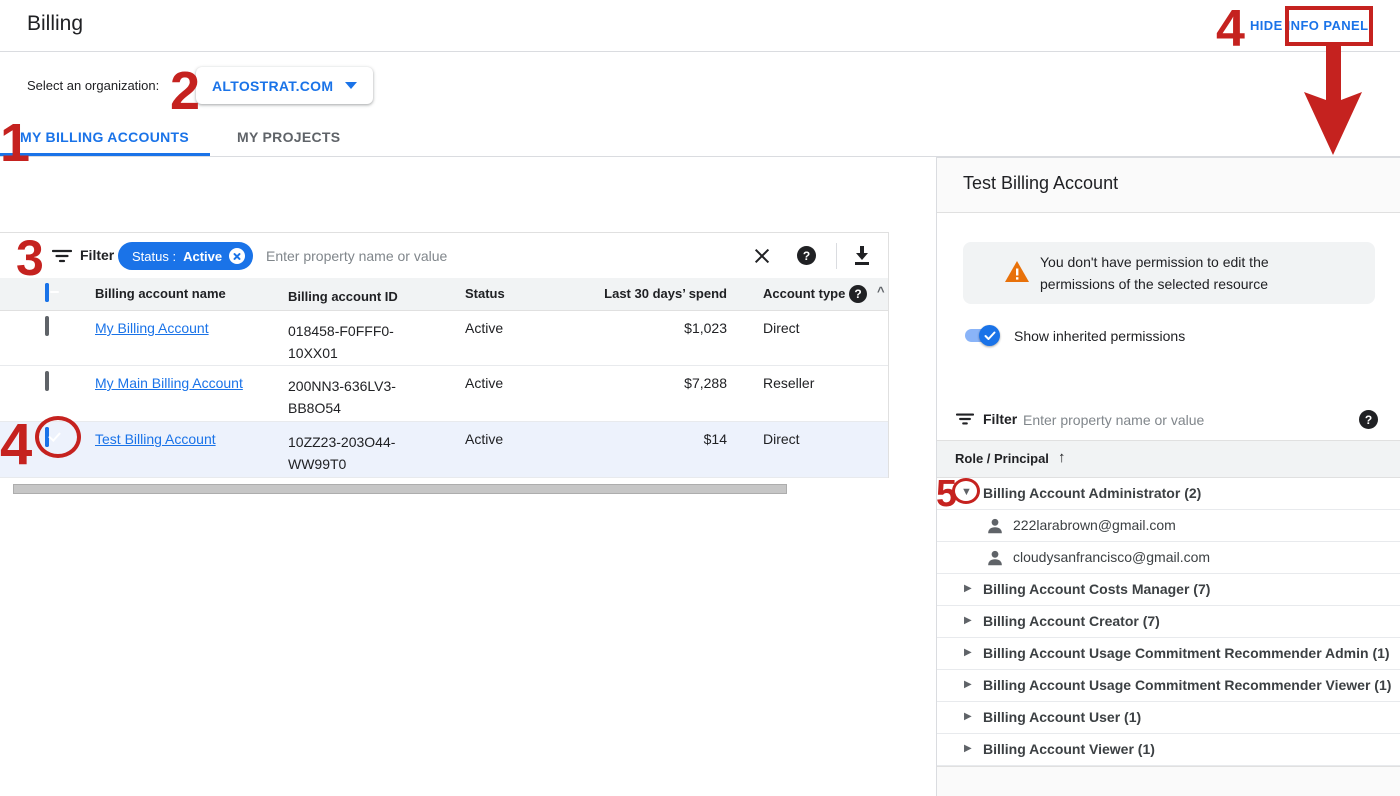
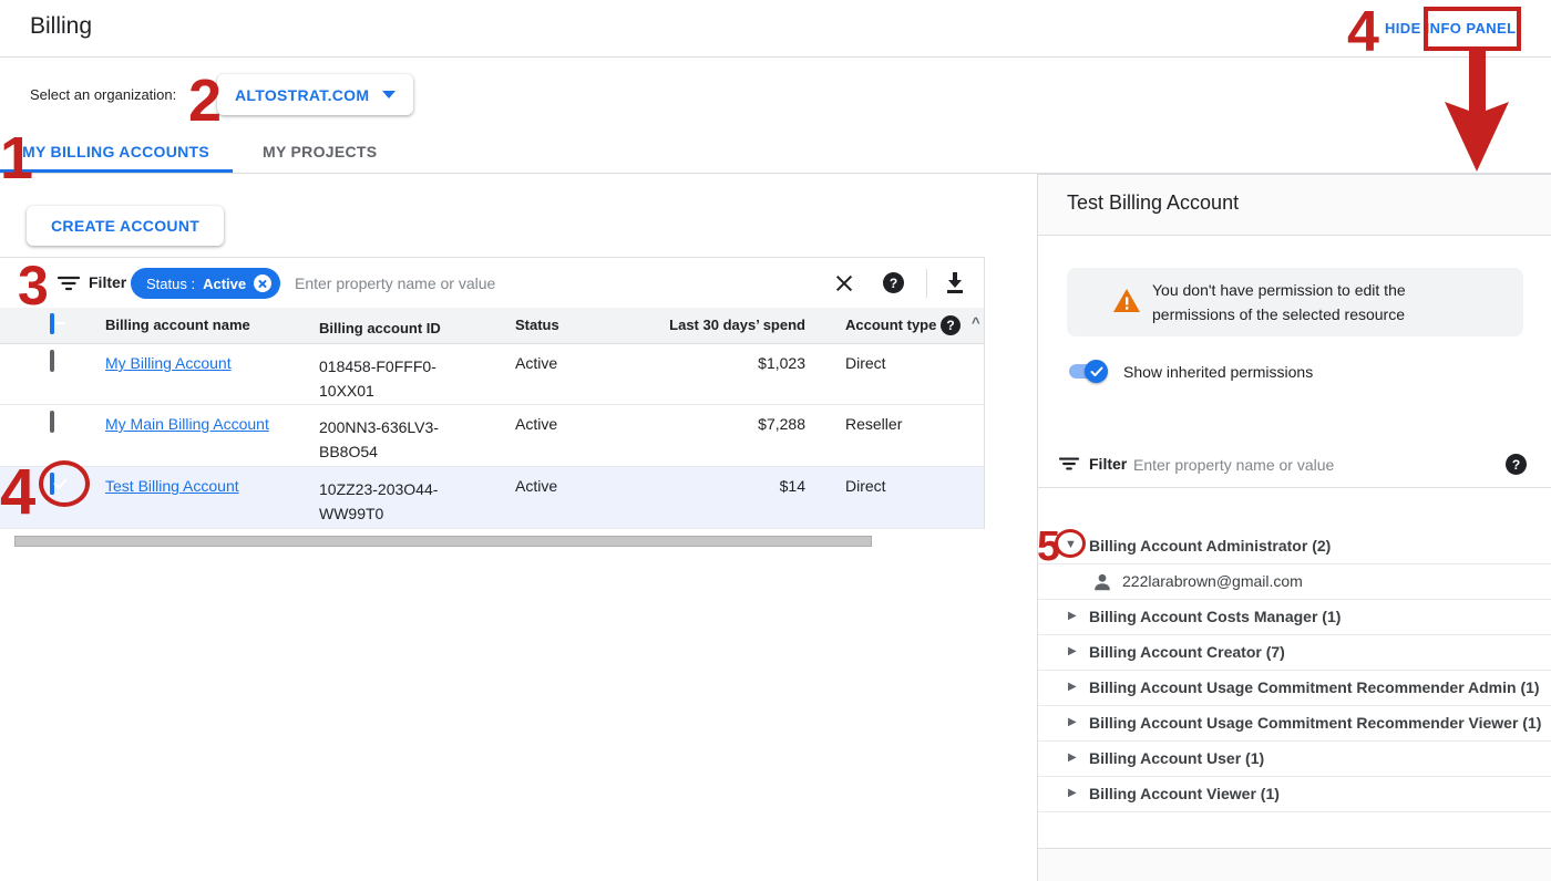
  Billing
  HIDE INFO PANEL
  Select an organization:
  ALTOSTRAT.COM
  MY BILLING ACCOUNTS
  MY PROJECTS
+ CREATE ACCOUNT
  Filter
  Status :
  Active
  Enter property name or value
  ?
  Billing account name
  Billing account ID
  Status
  Last 30 days’ spend
  Account type
  ?
  ^
  My Billing Account
  018458-F0FFF0-
  10XX01
  Active
  $1,023
  Direct
  My Main Billing Account
  200NN3-636LV3-
  BB8O54
  Active
  $7,288
  Reseller
  Test Billing Account
  10ZZ23-203O44-
  WW99T0
  Active
  $14
  Direct
  Test Billing Account
  You don't have permission to edit the permissions of the selected resource
  Show inherited permissions
  Filter
  Enter property name or value
  ?
- Role / Principal
- ↑
  ▼
  Billing Account Administrator (2)
  222larabrown@gmail.com
- cloudysanfrancisco@gmail.com
  ▶
- Billing Account Costs Manager (7)
+ Billing Account Costs Manager (1)
  ▶
  Billing Account Creator (7)
  ▶
  Billing Account Usage Commitment Recommender Admin (1)
  ▶
  Billing Account Usage Commitment Recommender Viewer (1)
  ▶
  Billing Account User (1)
  ▶
  Billing Account Viewer (1)
  1
  2
  3
  4
  4
  5
